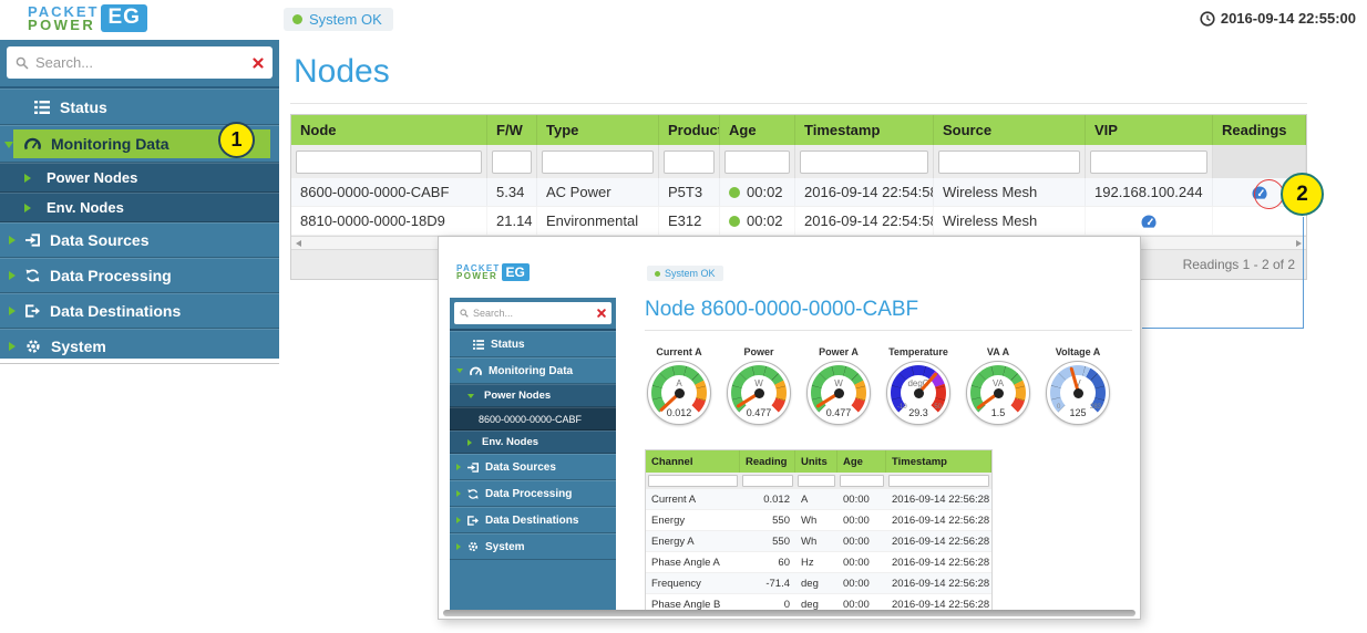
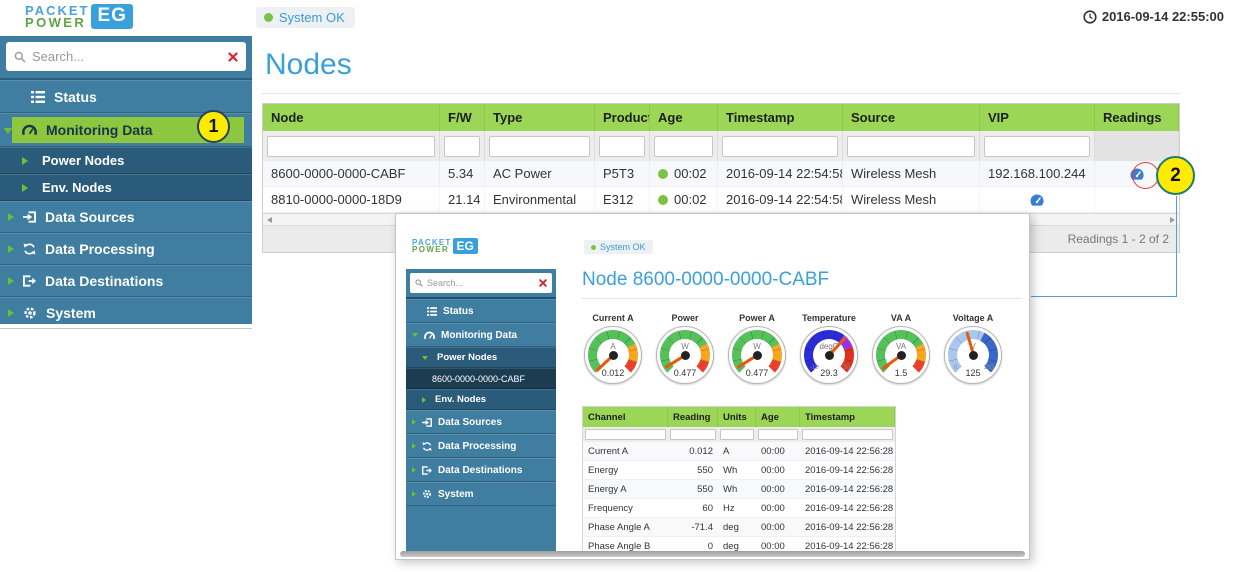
  PACKET
  POWER
  EG
  System OK
  2016-09-14 22:55:00
  Search...
  Status
  Monitoring Data
  Power Nodes
  Env. Nodes
  Data Sources
  Data Processing
  Data Destinations
  System
  Nodes
  Node
  F/W
  Type
  Product
  Age
  Timestamp
  Source
  VIP
  Readings
  8600-0000-0000-CABF
  5.34
  AC Power
  P5T3
  00:02
  2016-09-14 22:54:5
  Wireless Mesh
  192.168.100.244
  8810-0000-0000-18D9
  21.14
  Environmental
  E312
  00:02
  2016-09-14 22:54:5
  Wireless Mesh
  Readings 1 - 2 of 2
  1
  2
  PACKET
  POWER
  EG
  System OK
  Search...
  Status
  Monitoring Data
  Power Nodes
  8600-0000-0000-CABF
  Env. Nodes
  Data Sources
  Data Processing
  Data Destinations
  System
  Node 8600-0000-0000-CABF
  Current A
  A
  0.012
  Power
  W
  0.477
  Power A
  W
  0.477
  Temperature
  deg
  29.3
  VA A
  VA
  1.5
  Voltage A
  V
  125
  Channel
  Reading
  Units
  Age
  Timestamp
  Current A
  0.012
  A
  00:00
  2016-09-14 22:56:28
  Energy
  550
  Wh
  00:00
  2016-09-14 22:56:28
  Energy A
  550
  Wh
  00:00
  2016-09-14 22:56:28
- Phase Angle A
+ Frequency
  60
  Hz
  00:00
  2016-09-14 22:56:28
- Frequency
+ Phase Angle A
  -71.4
  deg
  00:00
  2016-09-14 22:56:28
  Phase Angle B
  0
  deg
  00:00
  2016-09-14 22:56:28
